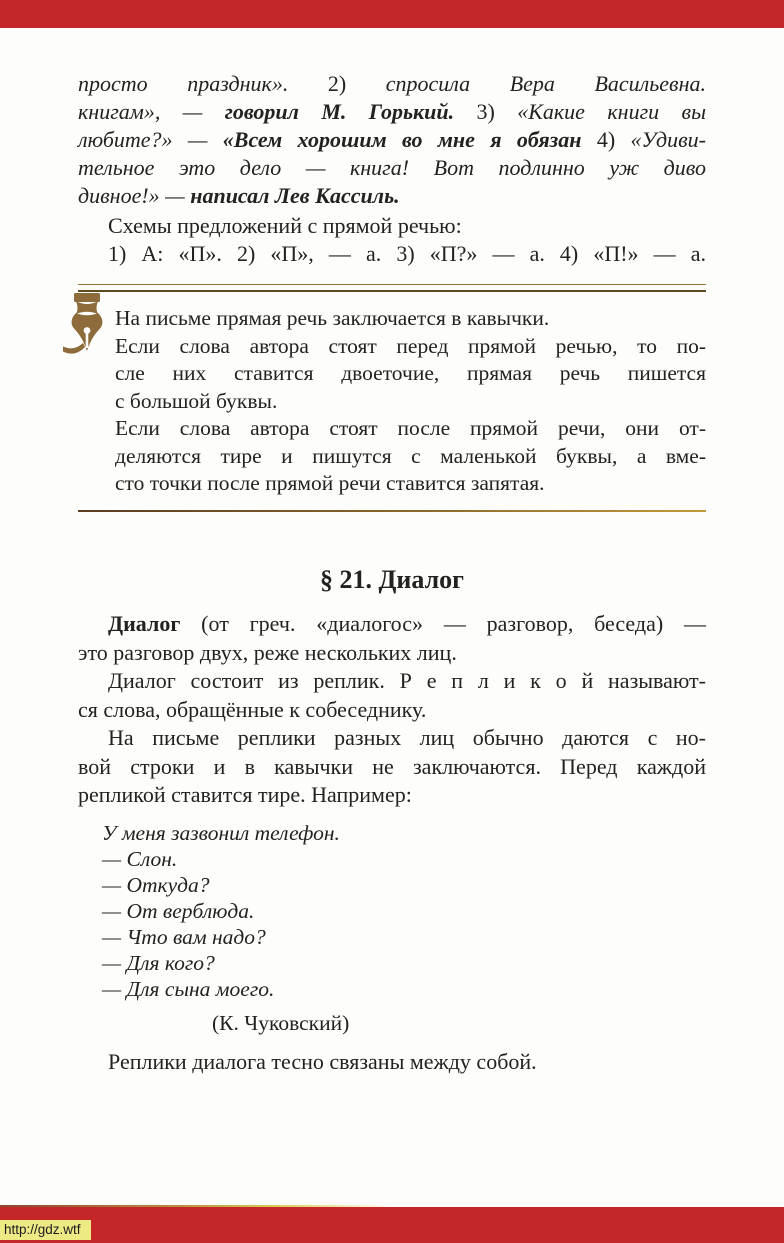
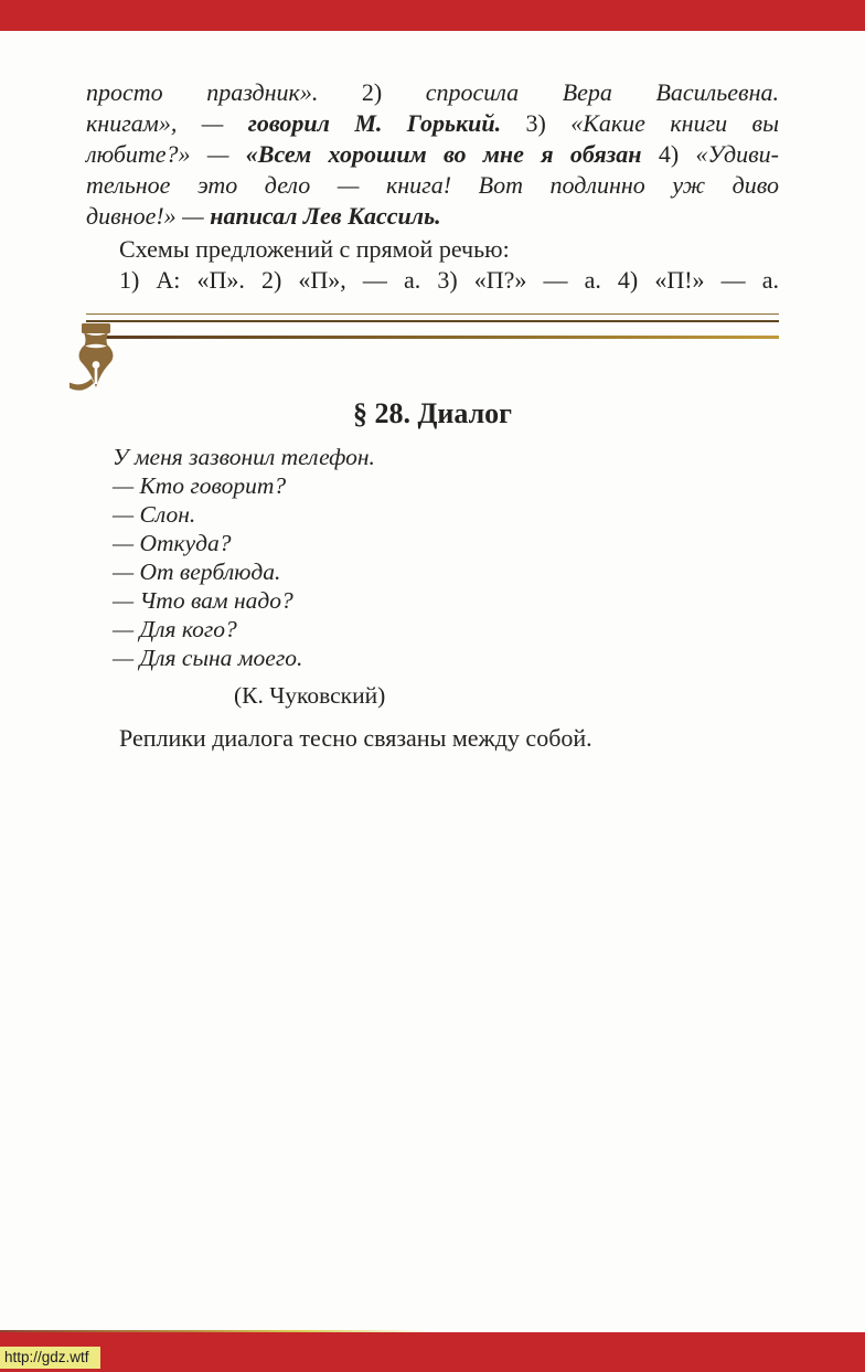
  просто праздник». 2) спросила Вера Васильевна.
  книгам», — говорил М. Горький. 3) «Какие книги вы
  любите?» — «Всем хорошим во мне я обязан 4) «Удиви-
  тельное это дело — книга! Вот подлинно уж диво
  дивное!» — написал Лев Кассиль.
  Схемы предложений с прямой речью:
  1) А: «П». 2) «П», — а. 3) «П?» — а. 4) «П!» — а.
- На письме прямая речь заключается в кавычки.
- Если слова автора стоят перед прямой речью, то по-
- сле них ставится двоеточие, прямая речь пишется
- с большой буквы.
- Если слова автора стоят после прямой речи, они от-
- деляются тире и пишутся с маленькой буквы, а вме-
- сто точки после прямой речи ставится запятая.
- § 21. Диалог
+ § 28. Диалог
- Диалог (от греч. «диалогос» — разговор, беседа) —
- это разговор двух, реже нескольких лиц.
- Диалог состоит из реплик. Р е п л и к о й называют-
- ся слова, обращённые к собеседнику.
- На письме реплики разных лиц обычно даются с но-
- вой строки и в кавычки не заключаются. Перед каждой
- репликой ставится тире. Например:
  У меня зазвонил телефон.
+ — Кто говорит?
  — Слон.
  — Откуда?
  — От верблюда.
  — Что вам надо?
  — Для кого?
  — Для сына моего.
  (К. Чуковский)
  Реплики диалога тесно связаны между собой.
  http://gdz.wtf
